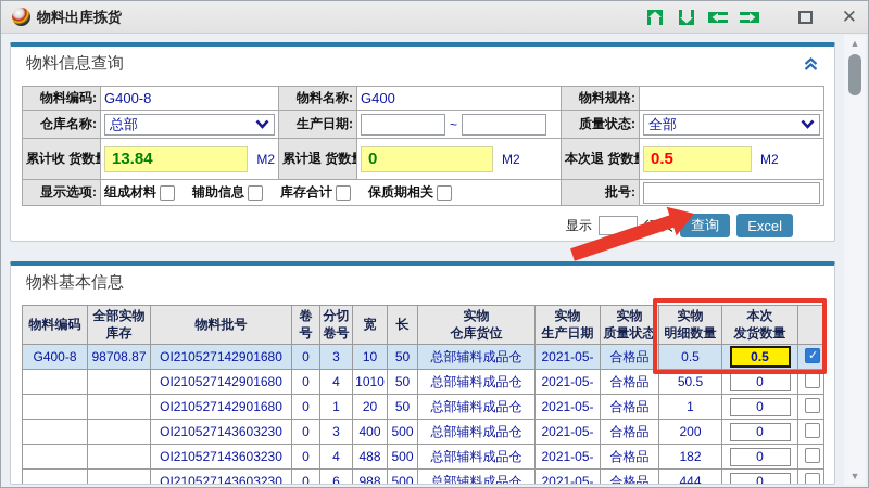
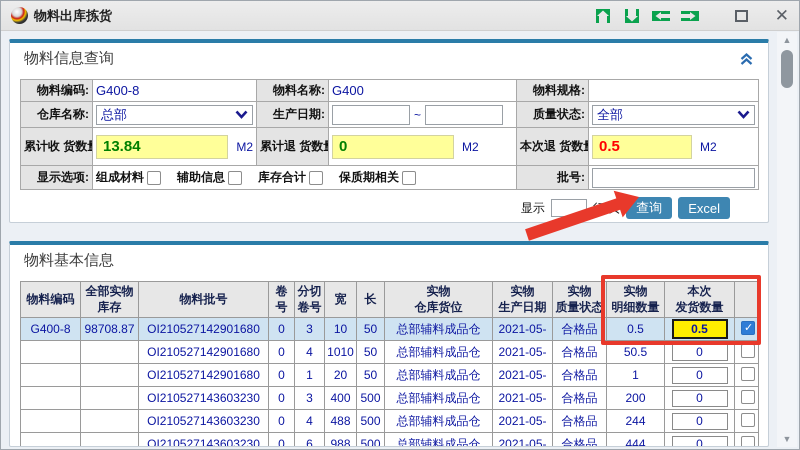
  物料出库拣货
  ✕
  物料信息查询
  物料编码:	G400-8	物料名称:	G400	物料规格:
  仓库名称:	总部	生产日期:	~	质量状态:	全部
  累计收 货数	13.84 M2	累计退 货数	0 M2	本次退 货数	0.5 M2
  显示选项:	组成材料 辅助信息 库存合计 保质期相关	批号:
  显示
  查询
  Excel
  物料基本信息
  物料编码	全部实物 库存	物料批号	卷号	分切 卷号	宽	长	实物 仓库货位	实物 生产日期	实物 质量状态	实物 明细数量	本次 发货数量
  G400-8	98708.87	OI210527142901680	0	3	10	50	总部辅料成品仓	2021-05-	合格品	0.5	0.5
  		OI210527142901680	0	4	1010	50	总部辅料成品仓	2021-05-	合格品	50.5	0
  		OI210527142901680	0	1	20	50	总部辅料成品仓	2021-05-	合格品	1	0
  		OI210527143603230	0	3	400	500	总部辅料成品仓	2021-05-	合格品	200	0
- 		OI210527143603230	0	4	488	500	总部辅料成品仓	2021-05-	合格品	182	0
+ 		OI210527143603230	0	4	488	500	总部辅料成品仓	2021-05-	合格品	244	0
  		OI210527143603230	0	6	988	500	总部辅料成品仓	2021-05-	合格品	444	0
  ▲
  ▼
